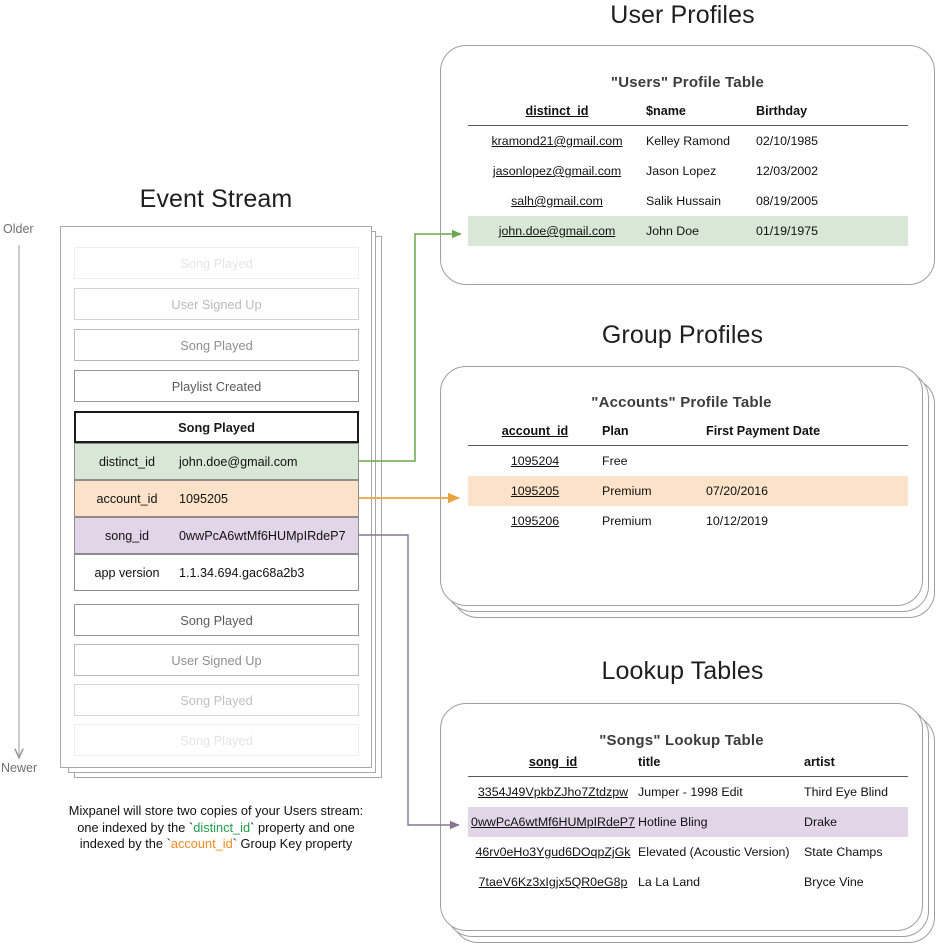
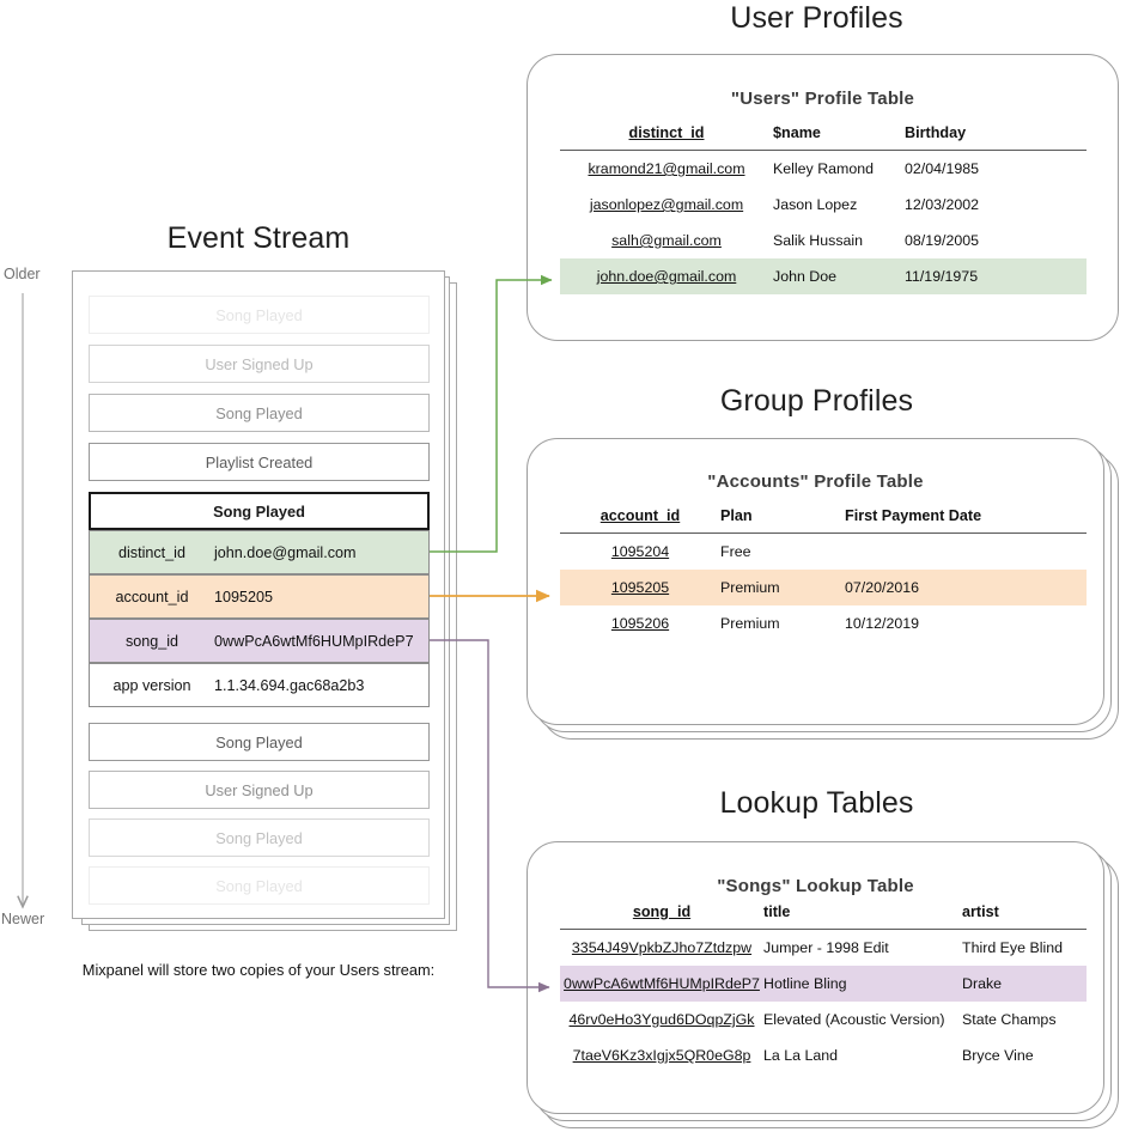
  Event Stream
  Older
  Newer
  Song Played
  User Signed Up
  Song Played
  Playlist Created
  Song Played
  distinct_id
  john.doe@gmail.com
  account_id
  1095205
  song_id
  0wwPcA6wtMf6HUMpIRdeP7
  app version
  1.1.34.694.gac68a2b3
  Song Played
  User Signed Up
  Song Played
  Song Played
  Mixpanel will store two copies of your Users stream:
- one indexed by the `distinct_id` property and one
- indexed by the `account_id` Group Key property
  User Profiles
  "Users" Profile Table
  distinct_id	$name	Birthday
- kramond21@gmail.com	Kelley Ramond	02/10/1985
+ kramond21@gmail.com	Kelley Ramond	02/04/1985
  jasonlopez@gmail.com	Jason Lopez	12/03/2002
  salh@gmail.com	Salik Hussain	08/19/2005
- john.doe@gmail.com	John Doe	01/19/1975
+ john.doe@gmail.com	John Doe	11/19/1975
  Group Profiles
  "Accounts" Profile Table
  account_id	Plan	First Payment Date
  1095204	Free
  1095205	Premium	07/20/2016
  1095206	Premium	10/12/2019
  Lookup Tables
  "Songs" Lookup Table
  song_id	title	artist
  3354J49VpkbZJho7Ztdzpw	Jumper - 1998 Edit	Third Eye Blind
  0wwPcA6wtMf6HUMpIRdeP7	Hotline Bling	Drake
  46rv0eHo3Ygud6DOqpZjGk	Elevated (Acoustic Version)	State Champs
  7taeV6Kz3xIgjx5QR0eG8p	La La Land	Bryce Vine
